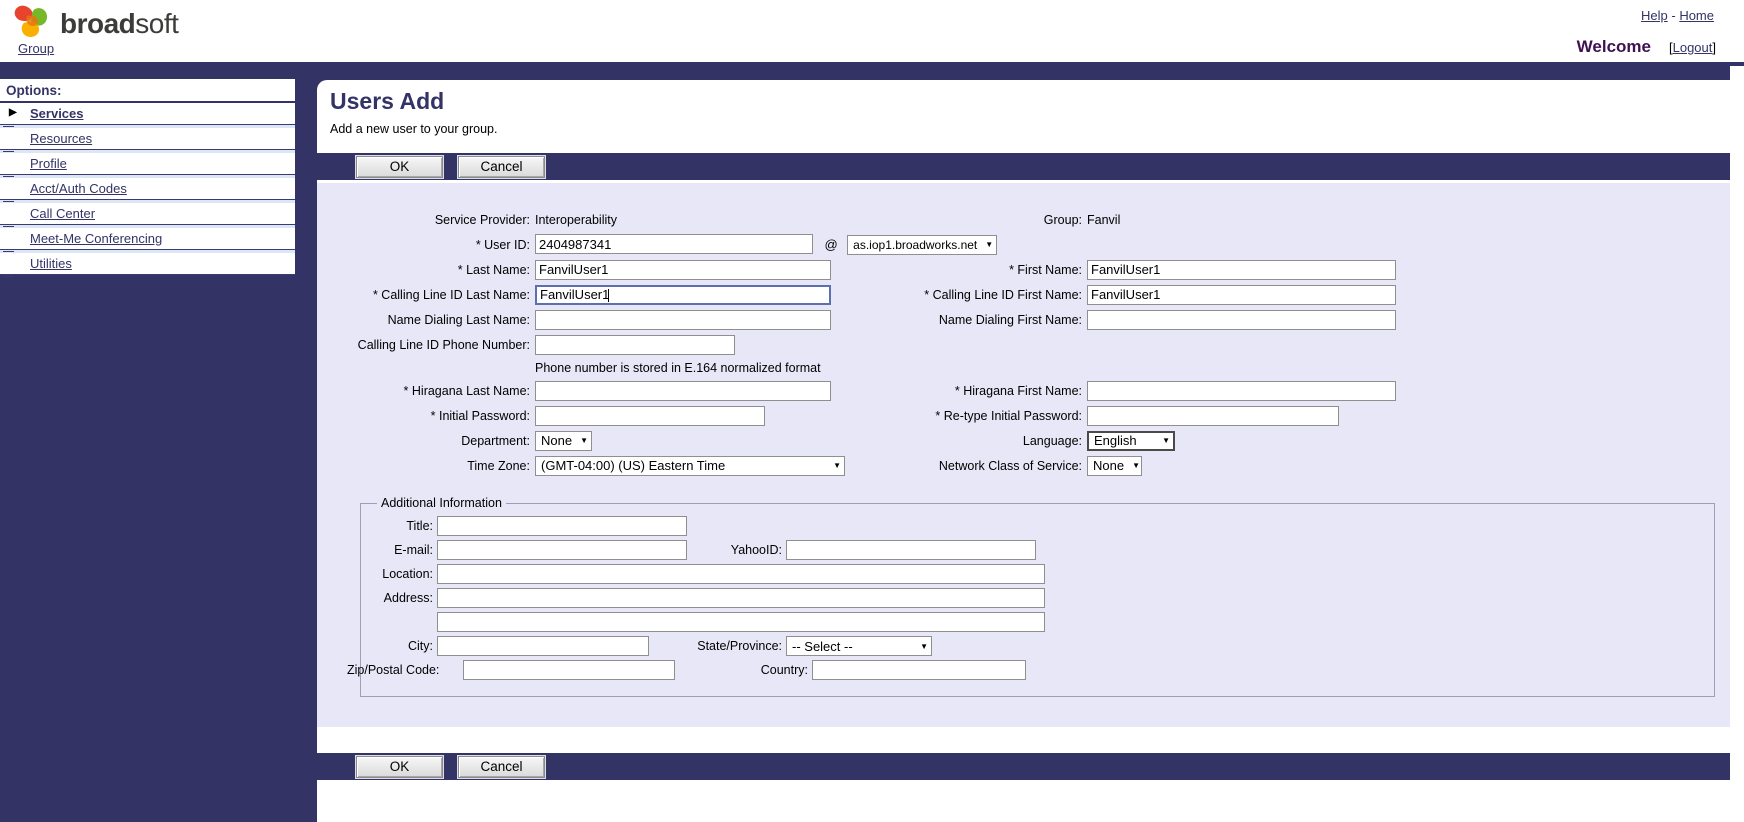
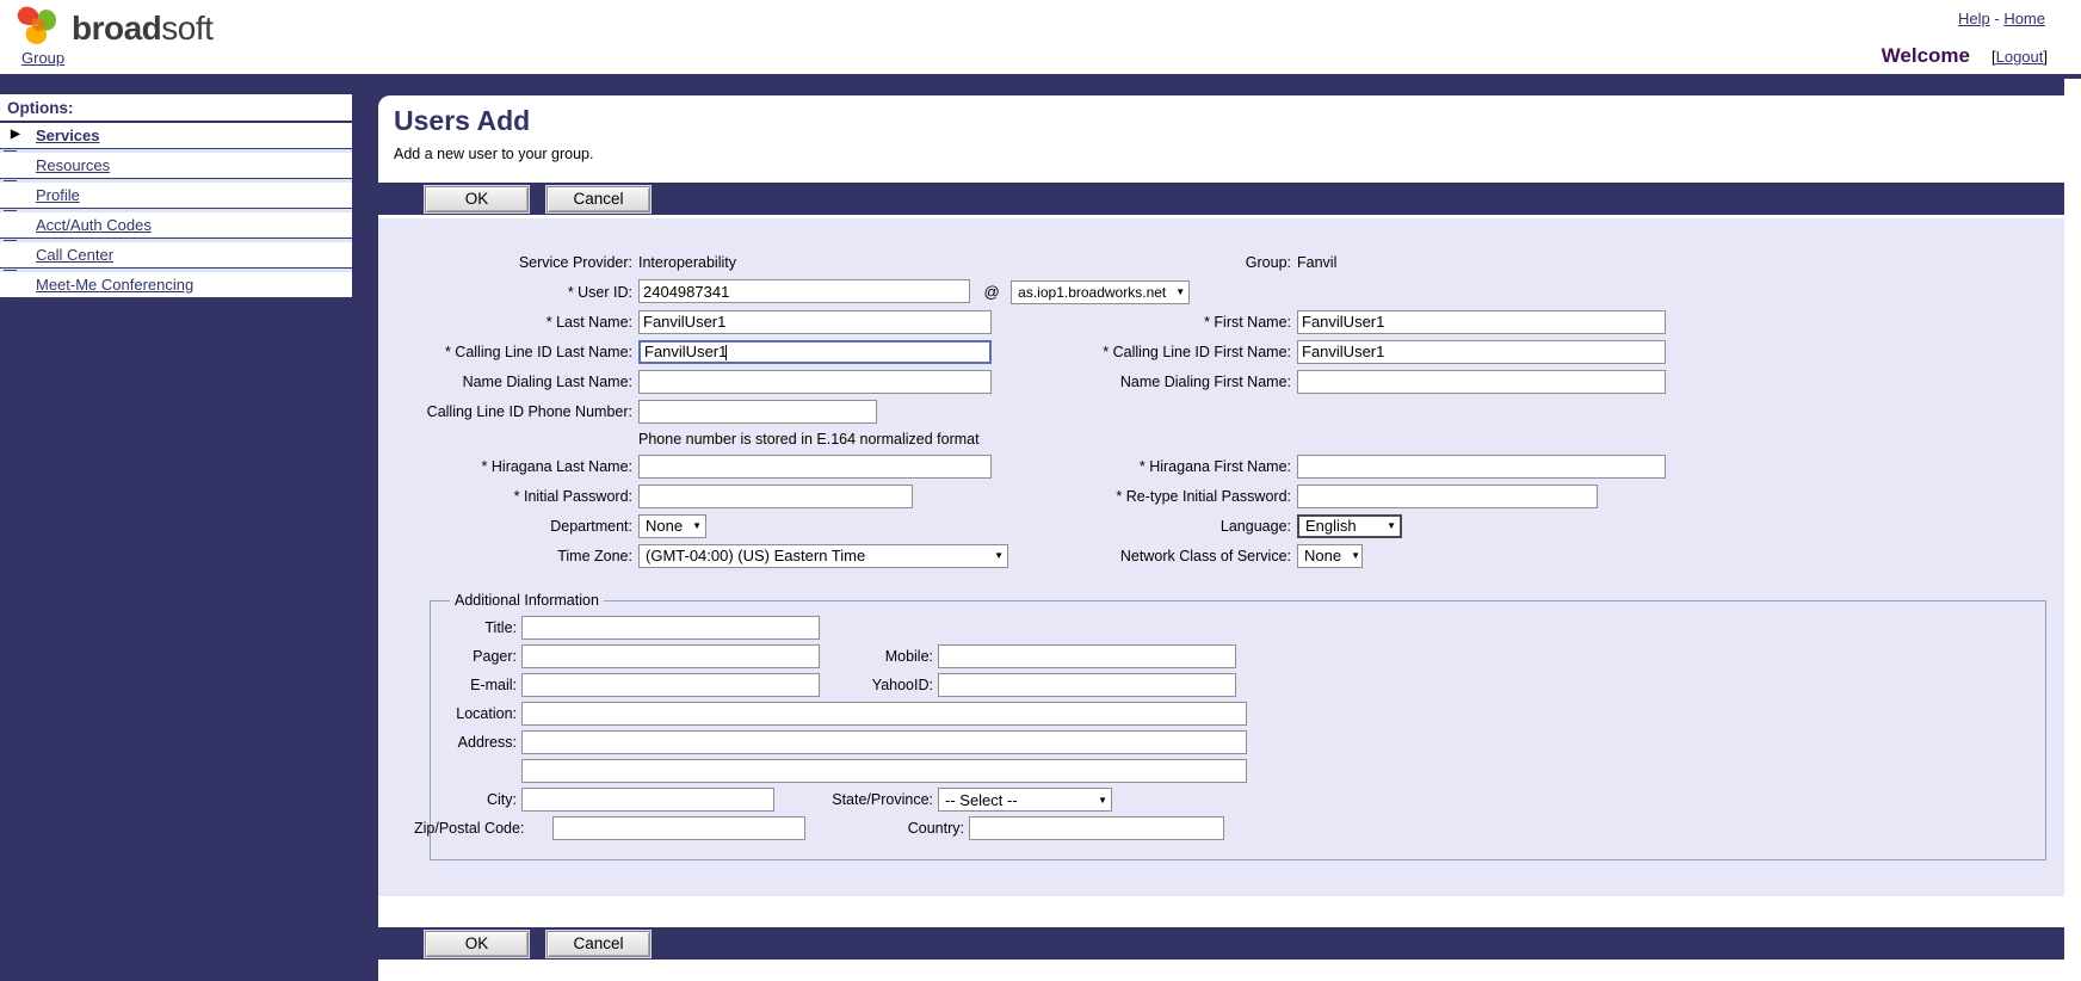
  broadsoft
  Help - Home
  Group
  Welcome
  [Logout]
  Options:
  ▶
  Services
  Resources
  Profile
  Acct/Auth Codes
  Call Center
  Meet-Me Conferencing
- Utilities
  Users Add
  Add a new user to your group.
  OK
  Cancel
  Service Provider:
  Interoperability
  Group:
  Fanvil
  * User ID:
  2404987341 @
  as.iop1.broadworks.net
  ▼
  * Last Name:
  FanvilUser1
  * First Name:
  FanvilUser1
  * Calling Line ID Last Name:
  FanvilUser1
  * Calling Line ID First Name:
  FanvilUser1
  Name Dialing Last Name:
  Name Dialing First Name:
  Calling Line ID Phone Number:
  Phone number is stored in E.164 normalized format
  * Hiragana Last Name:
  * Hiragana First Name:
  * Initial Password:
  * Re-type Initial Password:
  Department:
  None
  ▼
  Language:
  English
  ▼
  Time Zone:
  (GMT-04:00) (US) Eastern Time
  ▼
  Network Class of Service:
  None
  ▼
  Additional Information
  Title:
+ Pager:
+ Mobile:
  E-mail:
  YahooID:
  Location:
  Address:
  City:
  State/Province:
  -- Select --
  ▼
  Zip/Postal Code:
  Country:
  OK
  Cancel
